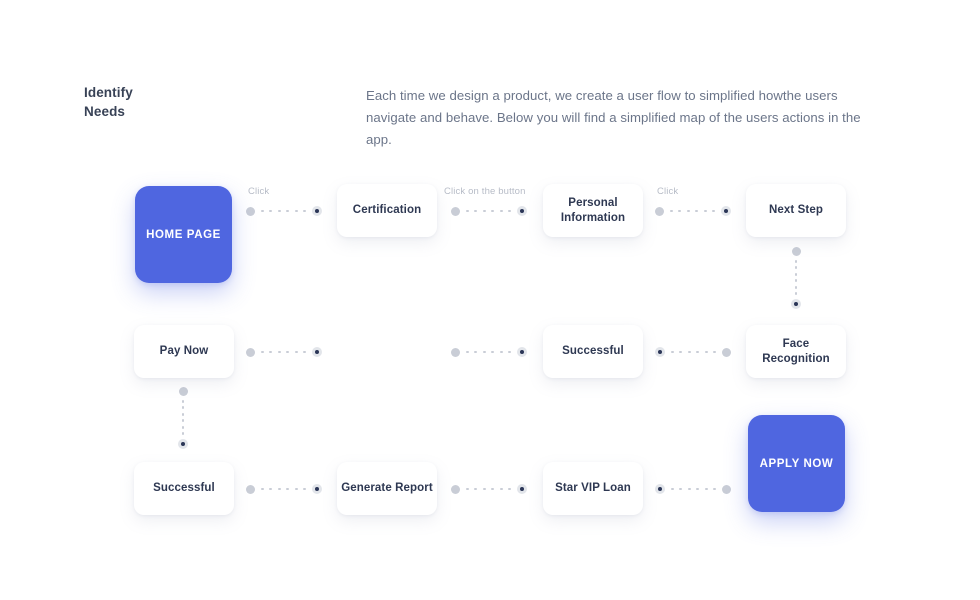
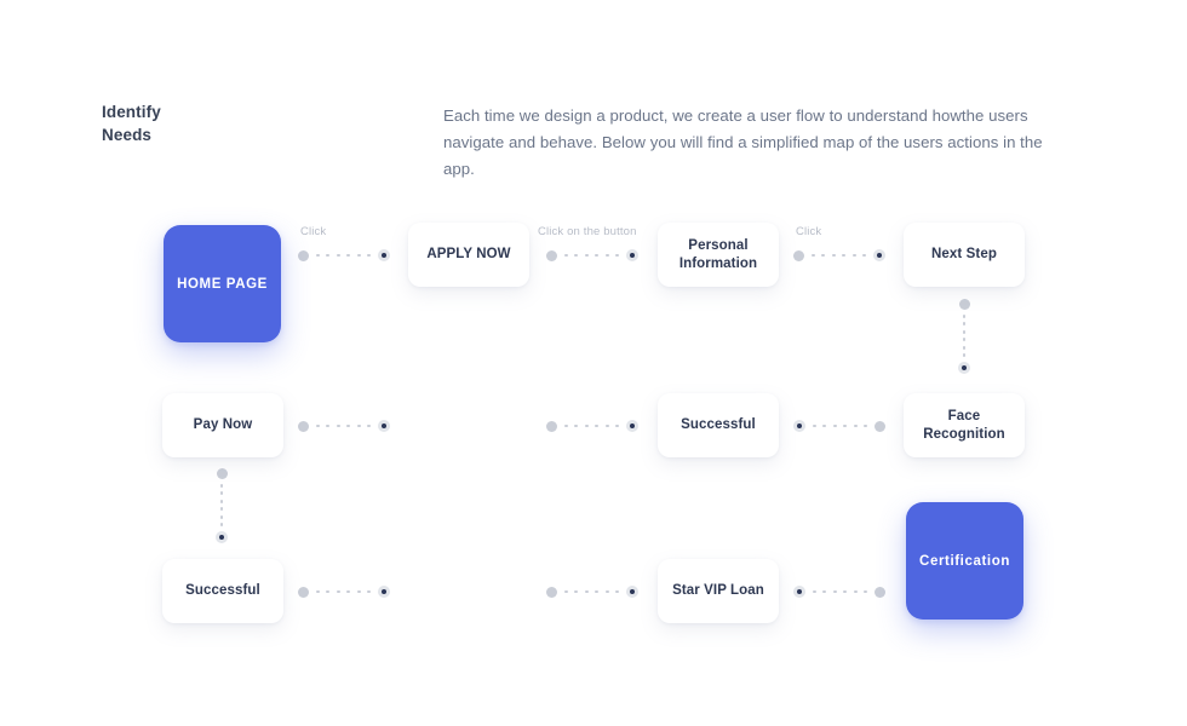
  Identify
  Needs
- Each time we design a product, we create a user flow to simplified howthe users navigate and behave. Below you will find a simplified map of the users actions in the app.
+ Each time we design a product, we create a user flow to understand howthe users navigate and behave. Below you will find a simplified map of the users actions in the app.
  Click
  Click on the button
  Click
  HOME PAGE
- Certification
+ APPLY NOW
  Personal
  Information
  Next Step
  Pay Now
  Successful
  Face
  Recognition
  Successful
- Generate Report
  Star VIP Loan
- APPLY NOW
+ Certification
